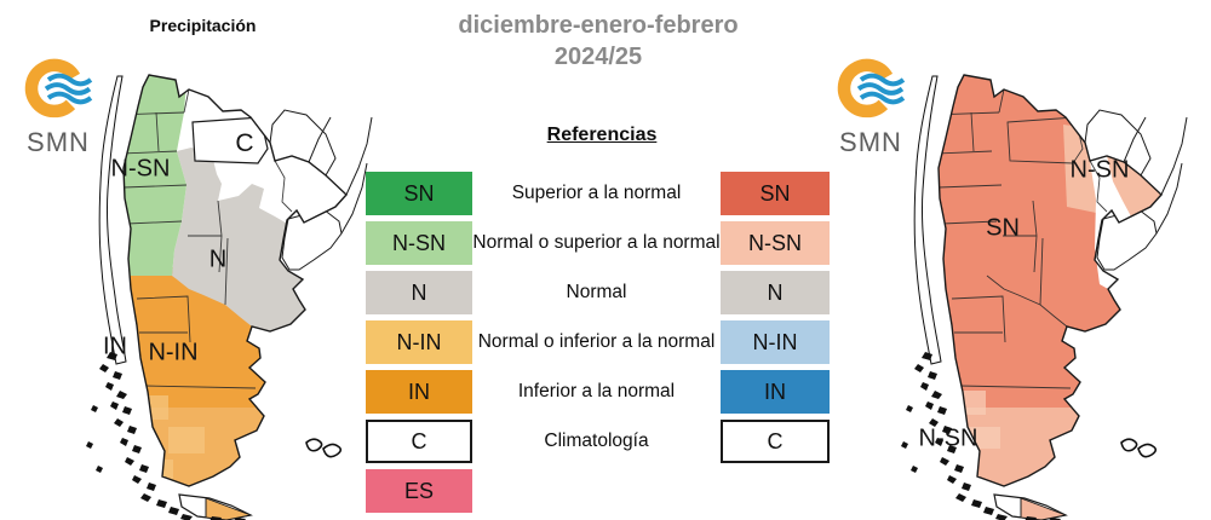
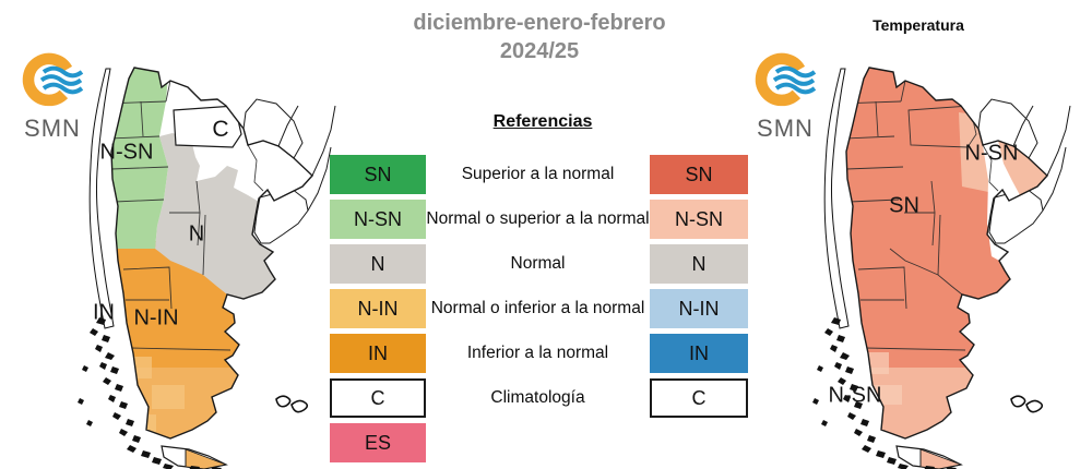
- Precipitación
  diciembre-enero-febrero
  2024/25
+ Temperatura
  SMN
  SMN
  N-SN
  C
  N
  IN
  N-IN
  Referencias
  SN
  Superior a la normal
  SN
  N-SN
  Normal o superior a la normal
  N-SN
  N
  Normal
  N
  N-IN
  Normal o inferior a la normal
  N-IN
  IN
  Inferior a la normal
  IN
  C
  Climatología
  C
  ES
  N-SN
  SN
  N-SN
